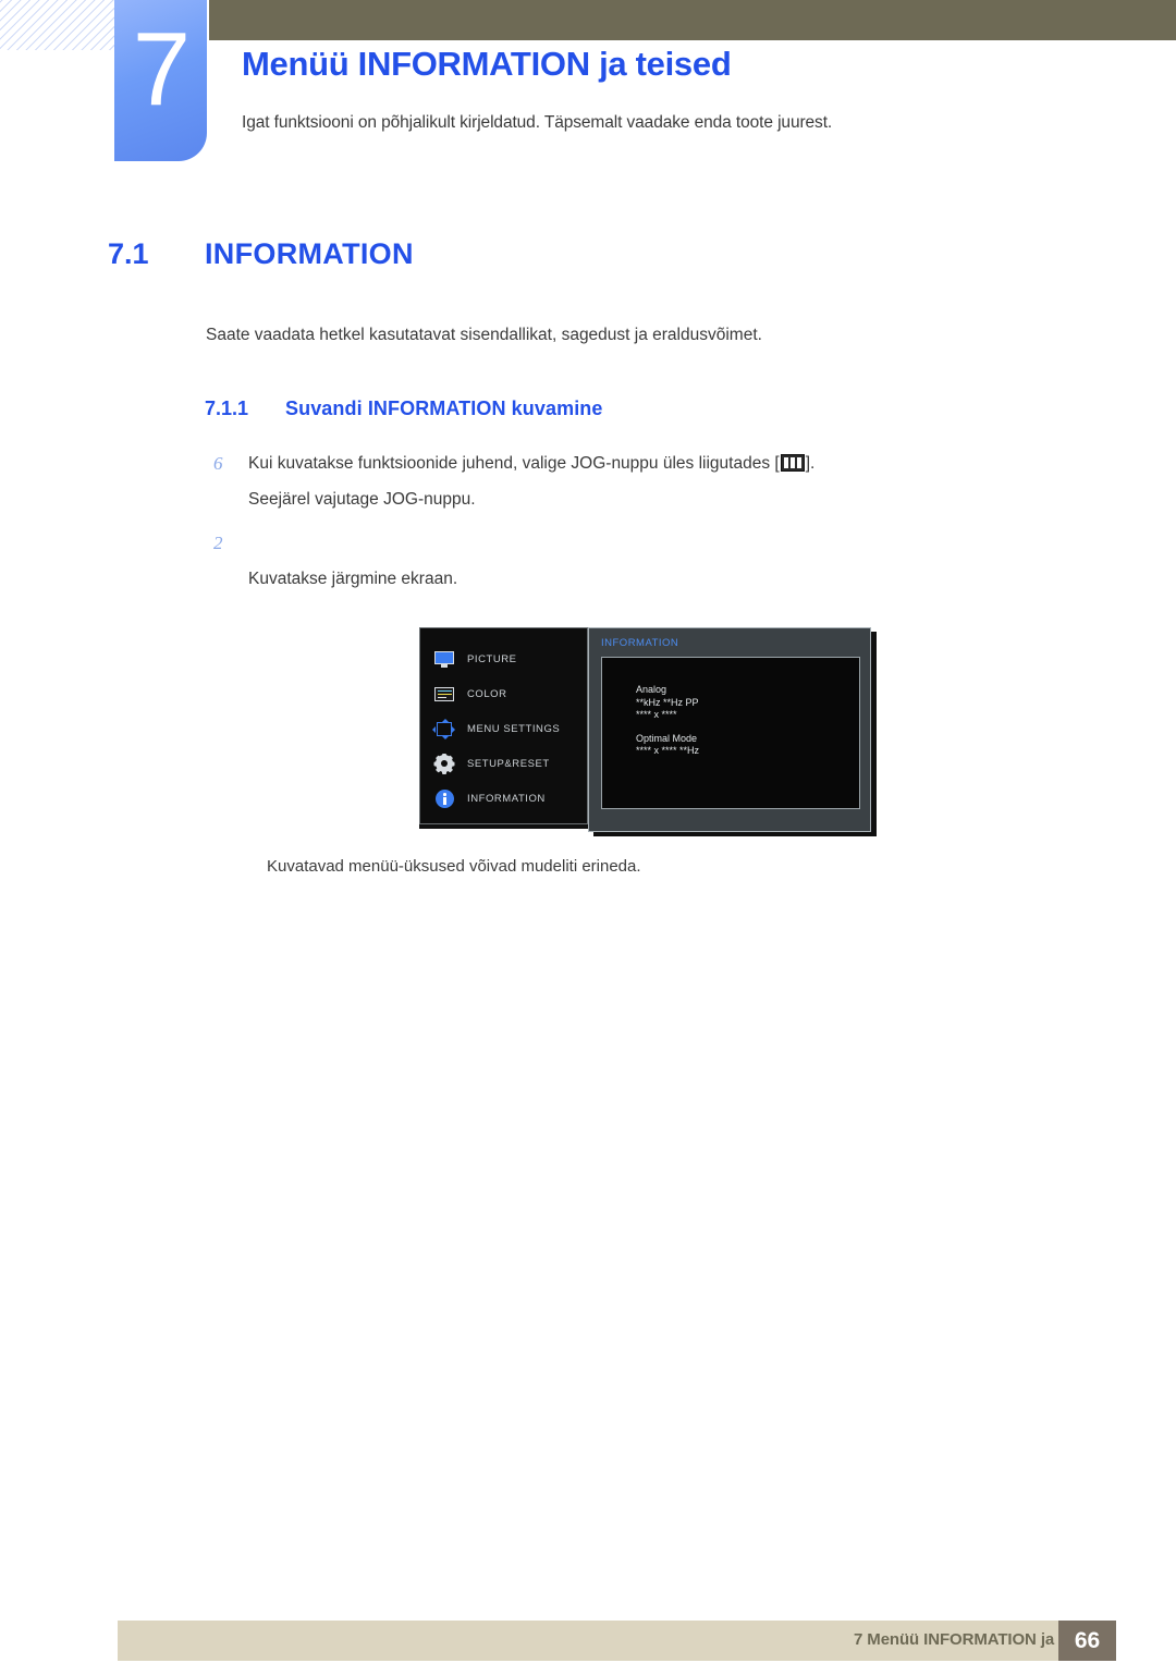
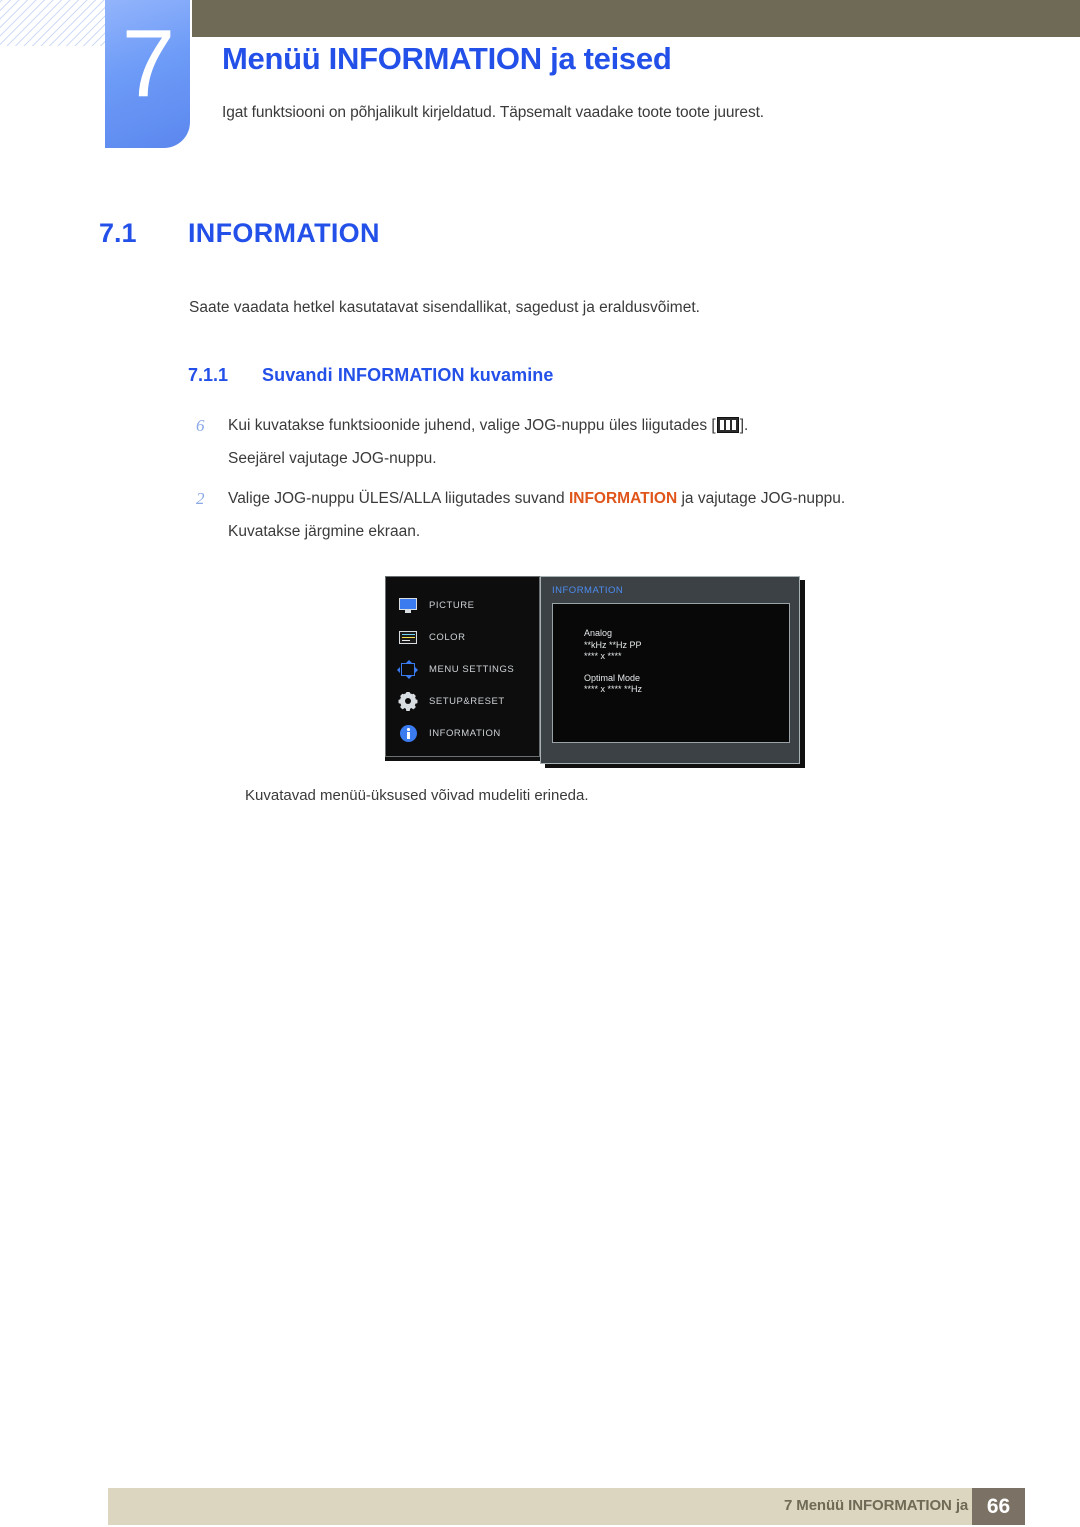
  7
  Menüü INFORMATION ja teised
- Igat funktsiooni on põhjalikult kirjeldatud. Täpsemalt vaadake enda toote juurest.
+ Igat funktsiooni on põhjalikult kirjeldatud. Täpsemalt vaadake toote toote juurest.
  7.1
  INFORMATION
  Saate vaadata hetkel kasutatavat sisendallikat, sagedust ja eraldusvõimet.
  7.1.1
  Suvandi INFORMATION kuvamine
  6
  Kui kuvatakse funktsioonide juhend, valige JOG-nuppu üles liigutades [ ].
  Seejärel vajutage JOG-nuppu.
  2
+ Valige JOG-nuppu ÜLES/ALLA liigutades suvand INFORMATION ja vajutage JOG-nuppu.
  Kuvatakse järgmine ekraan.
  PICTURE
  COLOR
  MENU SETTINGS
  SETUP&RESET
  INFORMATION
  INFORMATION
  Analog
  **kHz **Hz PP
  **** x ****
  Optimal Mode
  **** x **** **Hz
  Kuvatavad menüü-üksused võivad mudeliti erineda.
  7 Menüü INFORMATION ja
  66
